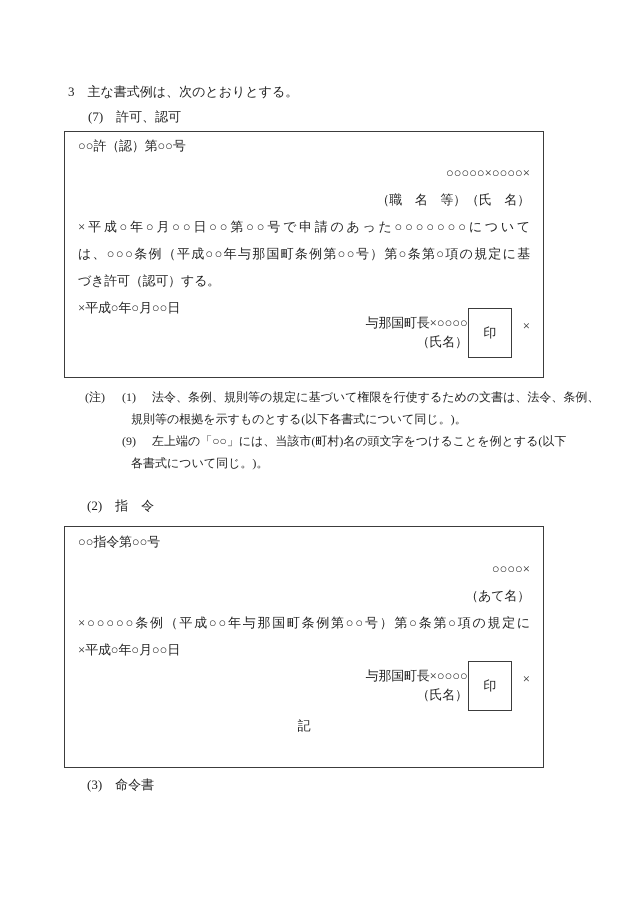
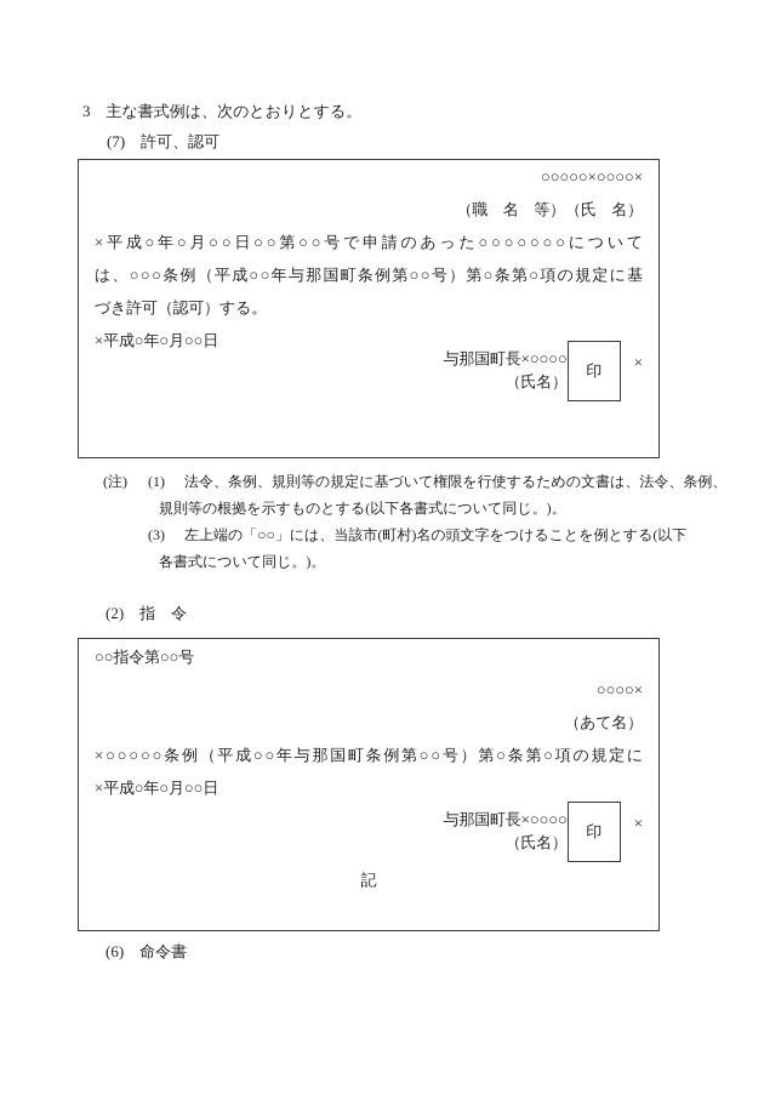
  3 主な書式例は、次のとおりとする。
  (7) 許可、認可
- ○○許（認）第○○号
  ○○○○○×○○○○×
  （職 名 等）（氏 名）
  ×平成○年○月○○日○○第○○号で申請のあった○○○○○○○について
  は、○○○条例（平成○○年与那国町条例第○○号）第○条第○項の規定に基
  づき許可（認可）する。
  ×平成○年○月○○日
  与那国町長×○○○○
  （氏名）
  印
  ×
  (注) (1) 法令、条例、規則等の規定に基づいて権限を行使するための文書は、法令、条例、
  規則等の根拠を示すものとする(以下各書式について同じ。)。
- (9) 左上端の「○○」には、当該市(町村)名の頭文字をつけることを例とする(以下
+ (3) 左上端の「○○」には、当該市(町村)名の頭文字をつけることを例とする(以下
  各書式について同じ。)。
  (2) 指 令
  ○○指令第○○号
  ○○○○×
  （あて名）
  ×○○○○○条例（平成○○年与那国町条例第○○号）第○条第○項の規定に
  ×平成○年○月○○日
  与那国町長×○○○○
  （氏名）
  印
  ×
  記
- (3) 命令書
+ (6) 命令書
